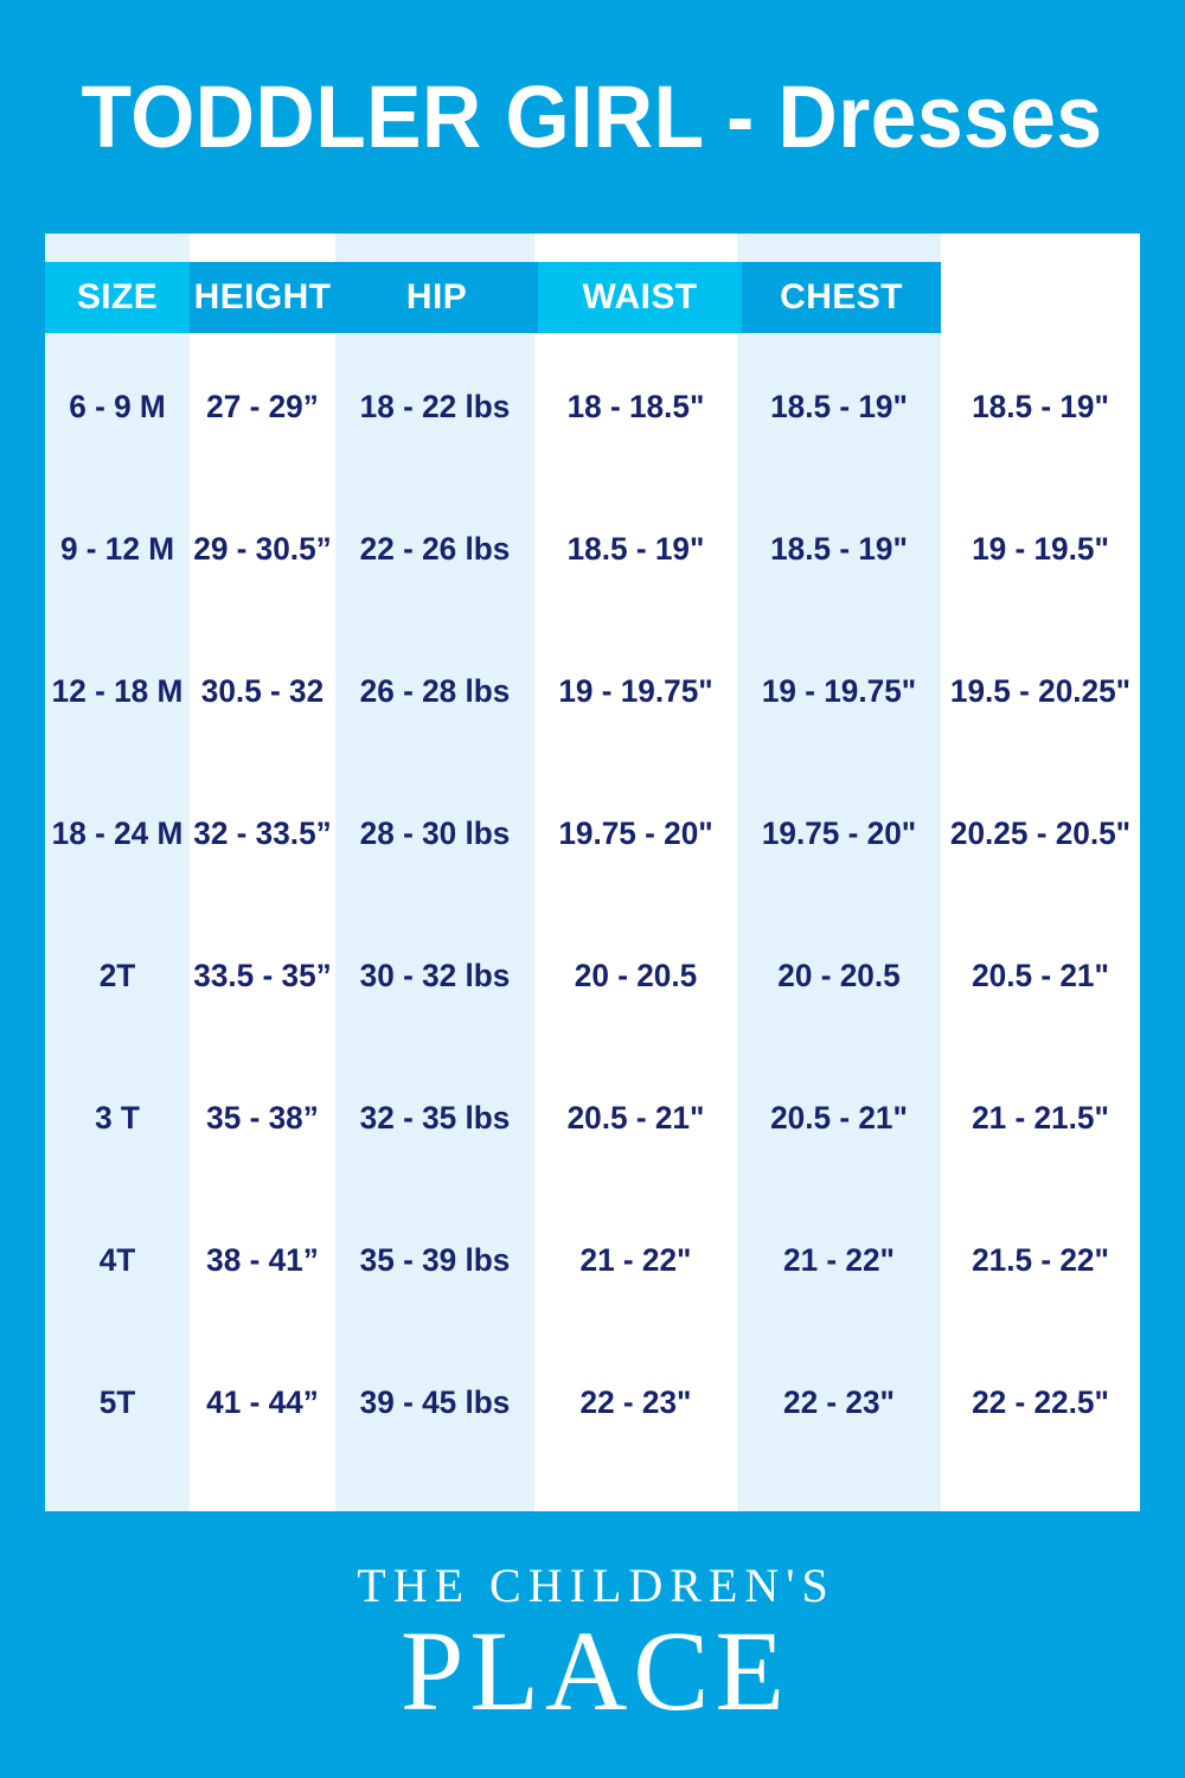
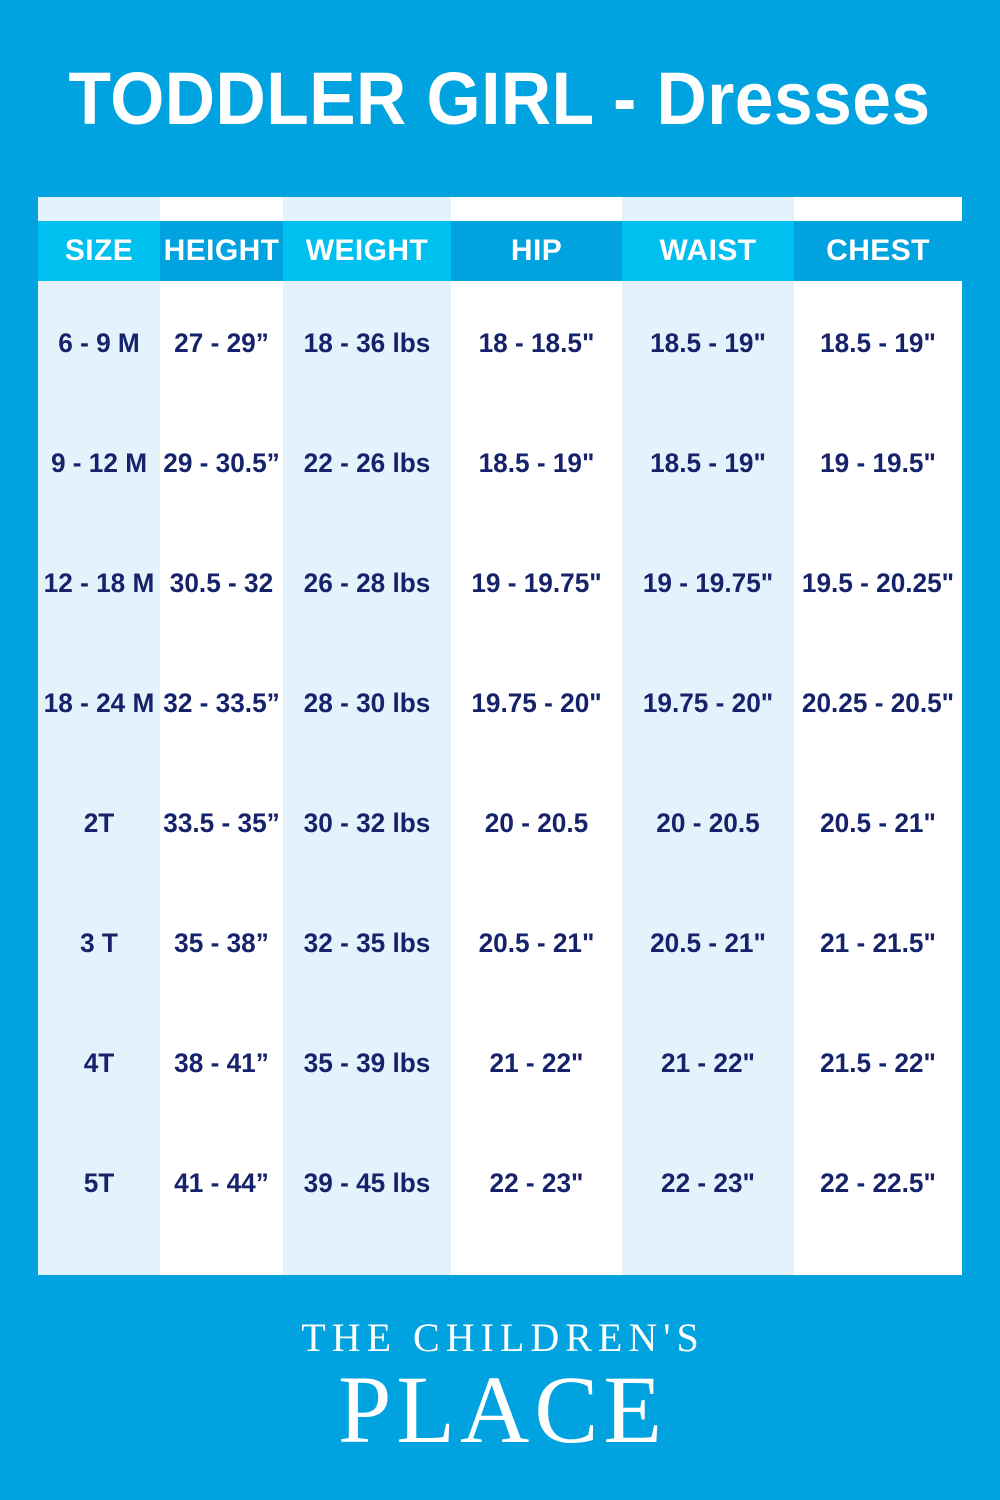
  TODDLER GIRL - Dresses
  SIZE
  HEIGHT
+ WEIGHT
  HIP
  WAIST
  CHEST
  6 - 9 M
  27 - 29”
- 18 - 22 lbs
+ 18 - 36 lbs
  18 - 18.5"
  18.5 - 19"
  18.5 - 19"
  9 - 12 M
  29 - 30.5”
  22 - 26 lbs
  18.5 - 19"
  18.5 - 19"
  19 - 19.5"
  12 - 18 M
  30.5 - 32
  26 - 28 lbs
  19 - 19.75"
  19 - 19.75"
  19.5 - 20.25"
  18 - 24 M
  32 - 33.5”
  28 - 30 lbs
  19.75 - 20"
  19.75 - 20"
  20.25 - 20.5"
  2T
  33.5 - 35”
  30 - 32 lbs
  20 - 20.5
  20 - 20.5
  20.5 - 21"
  3 T
  35 - 38”
  32 - 35 lbs
  20.5 - 21"
  20.5 - 21"
  21 - 21.5"
  4T
  38 - 41”
  35 - 39 lbs
  21 - 22"
  21 - 22"
  21.5 - 22"
  5T
  41 - 44”
  39 - 45 lbs
  22 - 23"
  22 - 23"
  22 - 22.5"
  THE CHILDREN'S
  PLACE
